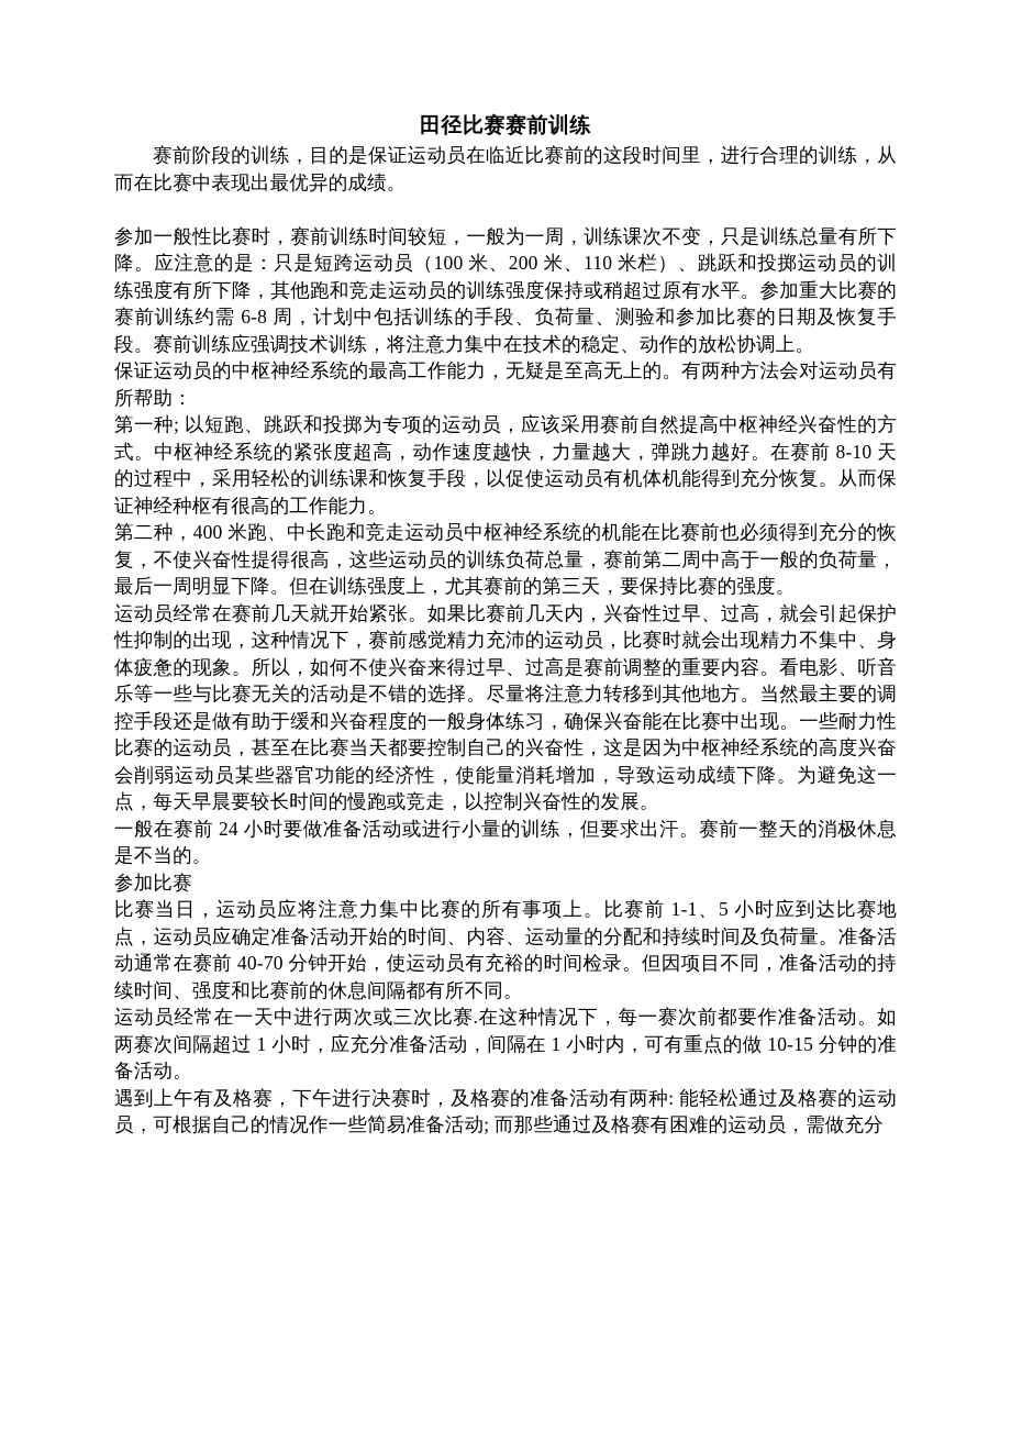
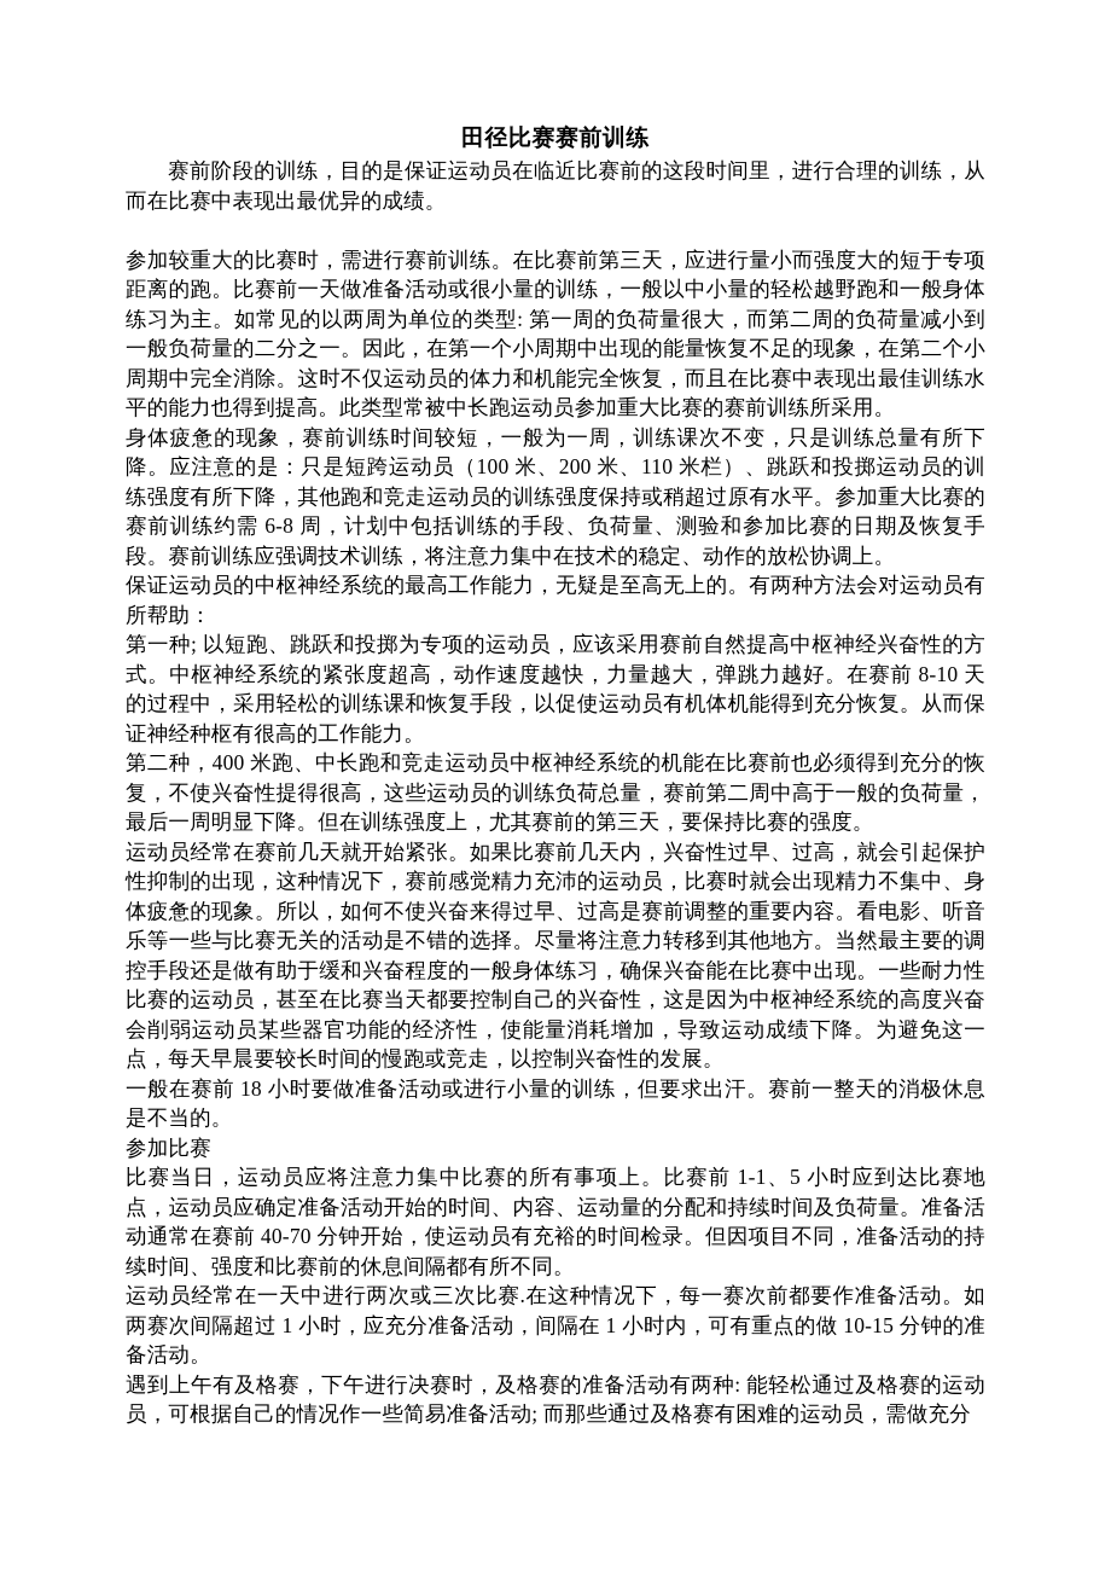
  田径比赛赛前训练
  赛前阶段的训练，目的是保证运动员在临近比赛前的这段时间里，进行合理的训练，从而在比赛中表现出最优异的成绩。
+ 参加较重大的比赛时，需进行赛前训练。在比赛前第三天，应进行量小而强度大的短于专项距离的跑。比赛前一天做准备活动或很小量的训练，一般以中小量的轻松越野跑和一般身体练习为主。如常见的以两周为单位的类型: 第一周的负荷量很大，而第二周的负荷量减小到一般负荷量的二分之一。因此，在第一个小周期中出现的能量恢复不足的现象，在第二个小周期中完全消除。这时不仅运动员的体力和机能完全恢复，而且在比赛中表现出最佳训练水平的能力也得到提高。此类型常被中长跑运动员参加重大比赛的赛前训练所采用。
- 参加一般性比赛时，赛前训练时间较短，一般为一周，训练课次不变，只是训练总量有所下降。应注意的是：只是短跨运动员（100 米、200 米、110 米栏）、跳跃和投掷运动员的训练强度有所下降，其他跑和竞走运动员的训练强度保持或稍超过原有水平。参加重大比赛的赛前训练约需 6-8 周，计划中包括训练的手段、负荷量、测验和参加比赛的日期及恢复手段。赛前训练应强调技术训练，将注意力集中在技术的稳定、动作的放松协调上。
+ 身体疲惫的现象，赛前训练时间较短，一般为一周，训练课次不变，只是训练总量有所下降。应注意的是：只是短跨运动员（100 米、200 米、110 米栏）、跳跃和投掷运动员的训练强度有所下降，其他跑和竞走运动员的训练强度保持或稍超过原有水平。参加重大比赛的赛前训练约需 6-8 周，计划中包括训练的手段、负荷量、测验和参加比赛的日期及恢复手段。赛前训练应强调技术训练，将注意力集中在技术的稳定、动作的放松协调上。
  保证运动员的中枢神经系统的最高工作能力，无疑是至高无上的。有两种方法会对运动员有所帮助：
  第一种; 以短跑、跳跃和投掷为专项的运动员，应该采用赛前自然提高中枢神经兴奋性的方式。中枢神经系统的紧张度超高，动作速度越快，力量越大，弹跳力越好。在赛前 8-10 天的过程中，采用轻松的训练课和恢复手段，以促使运动员有机体机能得到充分恢复。从而保证神经种枢有很高的工作能力。
  第二种，400 米跑、中长跑和竞走运动员中枢神经系统的机能在比赛前也必须得到充分的恢复，不使兴奋性提得很高，这些运动员的训练负荷总量，赛前第二周中高于一般的负荷量，最后一周明显下降。但在训练强度上，尤其赛前的第三天，要保持比赛的强度。
  运动员经常在赛前几天就开始紧张。如果比赛前几天内，兴奋性过早、过高，就会引起保护性抑制的出现，这种情况下，赛前感觉精力充沛的运动员，比赛时就会出现精力不集中、身体疲惫的现象。所以，如何不使兴奋来得过早、过高是赛前调整的重要内容。看电影、听音乐等一些与比赛无关的活动是不错的选择。尽量将注意力转移到其他地方。当然最主要的调控手段还是做有助于缓和兴奋程度的一般身体练习，确保兴奋能在比赛中出现。一些耐力性比赛的运动员，甚至在比赛当天都要控制自己的兴奋性，这是因为中枢神经系统的高度兴奋会削弱运动员某些器官功能的经济性，使能量消耗增加，导致运动成绩下降。为避免这一点，每天早晨要较长时间的慢跑或竞走，以控制兴奋性的发展。
- 一般在赛前 24 小时要做准备活动或进行小量的训练，但要求出汗。赛前一整天的消极休息是不当的。
+ 一般在赛前 18 小时要做准备活动或进行小量的训练，但要求出汗。赛前一整天的消极休息是不当的。
  参加比赛
  比赛当日，运动员应将注意力集中比赛的所有事项上。比赛前 1-1、5 小时应到达比赛地点，运动员应确定准备活动开始的时间、内容、运动量的分配和持续时间及负荷量。准备活动通常在赛前 40-70 分钟开始，使运动员有充裕的时间检录。但因项目不同，准备活动的持续时间、强度和比赛前的休息间隔都有所不同。
  运动员经常在一天中进行两次或三次比赛.在这种情况下，每一赛次前都要作准备活动。如两赛次间隔超过 1 小时，应充分准备活动，间隔在 1 小时内，可有重点的做 10-15 分钟的准备活动。
  遇到上午有及格赛，下午进行决赛时，及格赛的准备活动有两种: 能轻松通过及格赛的运动员，可根据自己的情况作一些简易准备活动; 而那些通过及格赛有困难的运动员，需做充分
